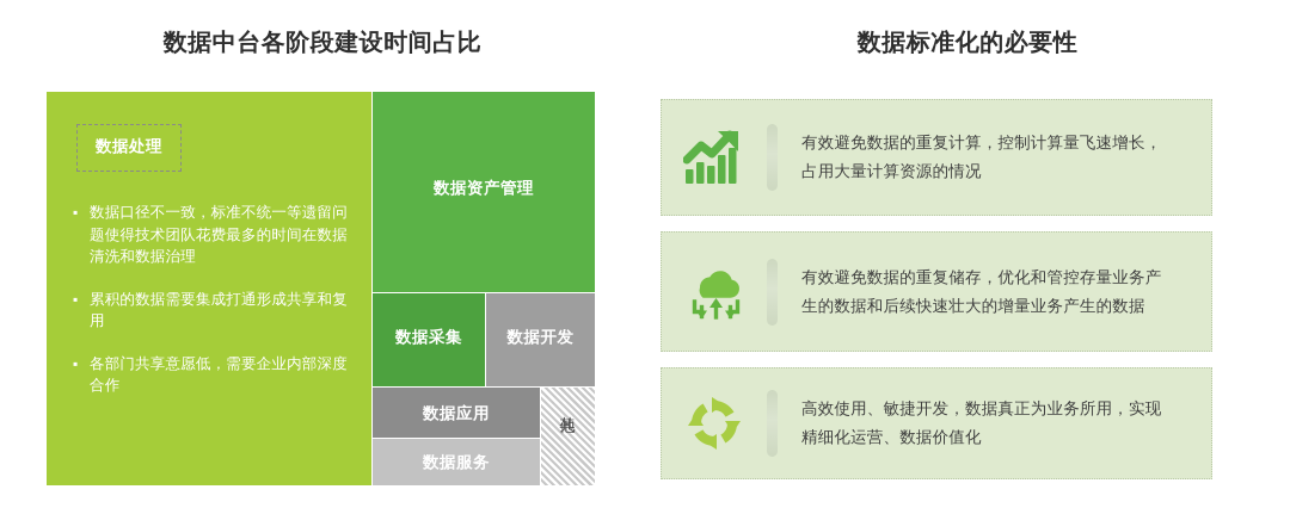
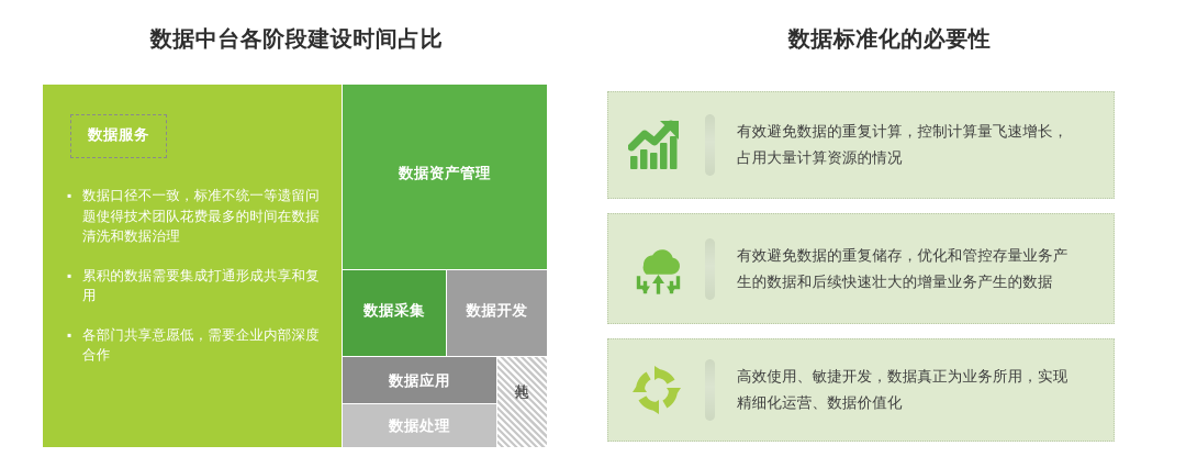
  数据中台各阶段建设时间占比
- 数据处理
+ 数据服务
  ▪
  数据口径不一致，标准不统一等遗留问题使得技术团队花费最多的时间在数据清洗和数据治理
  ▪
  累积的数据需要集成打通形成共享和复用
  ▪
  各部门共享意愿低，需要企业内部深度合作
  数据资产管理
  数据采集
  数据开发
  数据应用
- 数据服务
+ 数据处理
  数据标准化的必要性
  有效避免数据的重复计算，控制计算量飞速增长，占用大量计算资源的情况
  有效避免数据的重复储存，优化和管控存量业务产生的数据和后续快速壮大的增量业务产生的数据
  高效使用、敏捷开发，数据真正为业务所用，实现精细化运营、数据价值化
